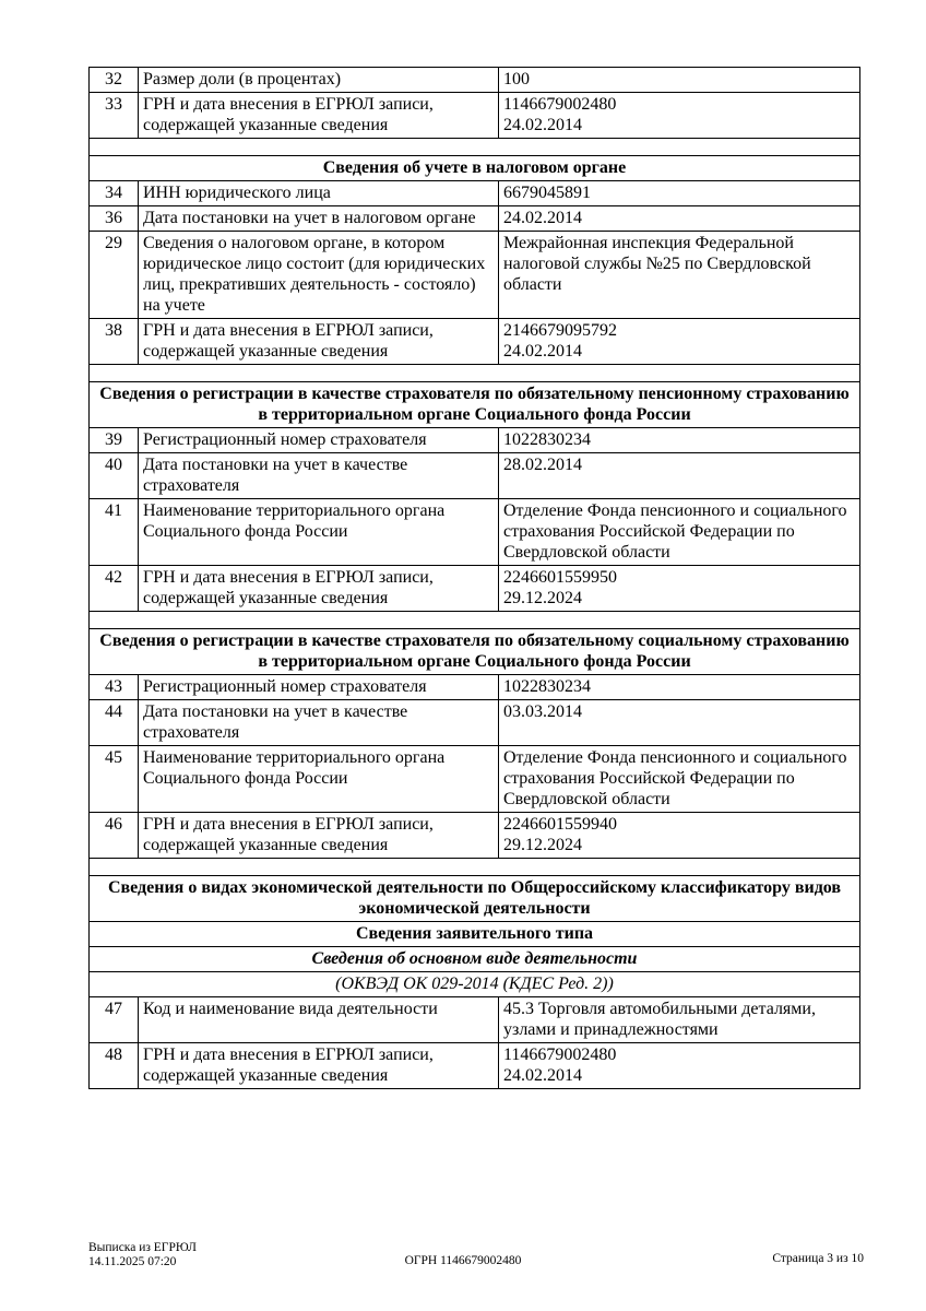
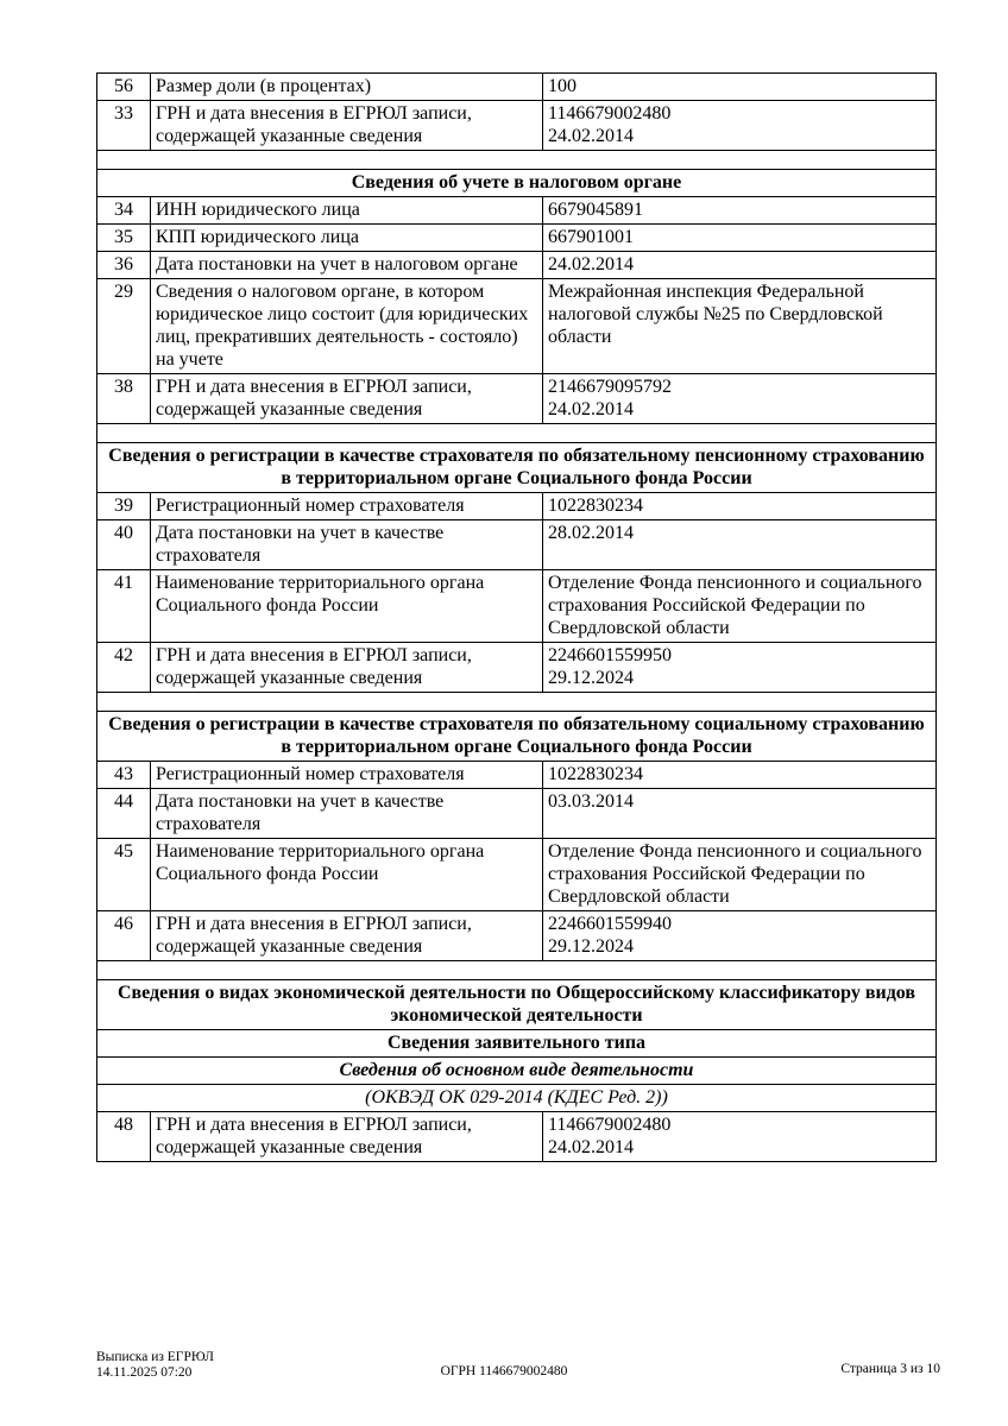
- 32	Размер доли (в процентах)	100
+ 56	Размер доли (в процентах)	100
  33	ГРН и дата внесения в ЕГРЮЛ записи, содержащей указанные сведения	1146679002480 24.02.2014
  Сведения об учете в налоговом органе
  34	ИНН юридического лица	6679045891
+ 35	КПП юридического лица	667901001
  36	Дата постановки на учет в налоговом органе	24.02.2014
  29	Сведения о налоговом органе, в котором юридическое лицо состоит (для юридических лиц, прекративших деятельность - состояло) на учете	Межрайонная инспекция Федеральной налоговой службы №25 по Свердловской области
  38	ГРН и дата внесения в ЕГРЮЛ записи, содержащей указанные сведения	2146679095792 24.02.2014
  Сведения о регистрации в качестве страхователя по обязательному пенсионному страхованию в территориальном органе Социального фонда России
  39	Регистрационный номер страхователя	1022830234
  40	Дата постановки на учет в качестве страхователя	28.02.2014
  41	Наименование территориального органа Социального фонда России	Отделение Фонда пенсионного и социального страхования Российской Федерации по Свердловской области
  42	ГРН и дата внесения в ЕГРЮЛ записи, содержащей указанные сведения	2246601559950 29.12.2024
  Сведения о регистрации в качестве страхователя по обязательному социальному страхованию в территориальном органе Социального фонда России
  43	Регистрационный номер страхователя	1022830234
  44	Дата постановки на учет в качестве страхователя	03.03.2014
  45	Наименование территориального органа Социального фонда России	Отделение Фонда пенсионного и социального страхования Российской Федерации по Свердловской области
  46	ГРН и дата внесения в ЕГРЮЛ записи, содержащей указанные сведения	2246601559940 29.12.2024
  Сведения о видах экономической деятельности по Общероссийскому классификатору видов экономической деятельности
  Сведения заявительного типа
  Сведения об основном виде деятельности
  (ОКВЭД ОК 029-2014 (КДЕС Ред. 2))
- 47	Код и наименование вида деятельности	45.3 Торговля автомобильными деталями, узлами и принадлежностями
  48	ГРН и дата внесения в ЕГРЮЛ записи, содержащей указанные сведения	1146679002480 24.02.2014
  Выписка из ЕГРЮЛ
  14.11.2025 07:20
  ОГРН 1146679002480
  Страница 3 из 10
